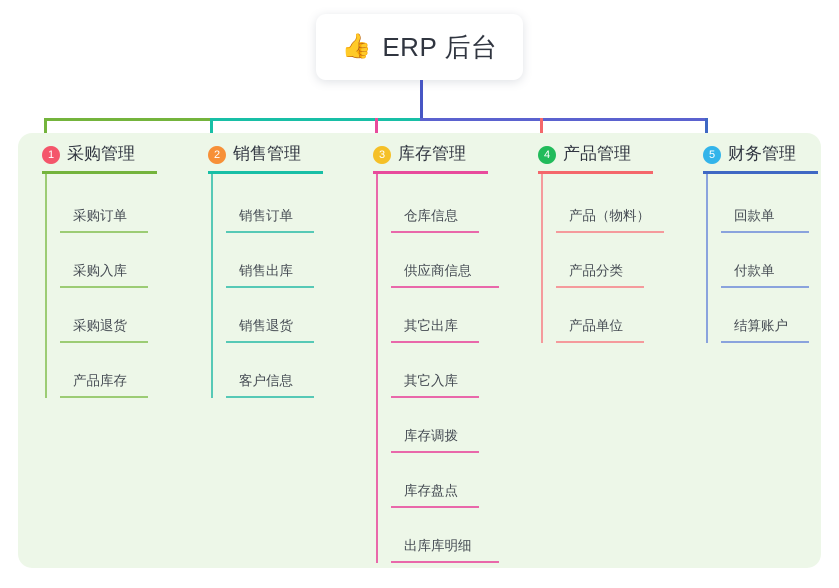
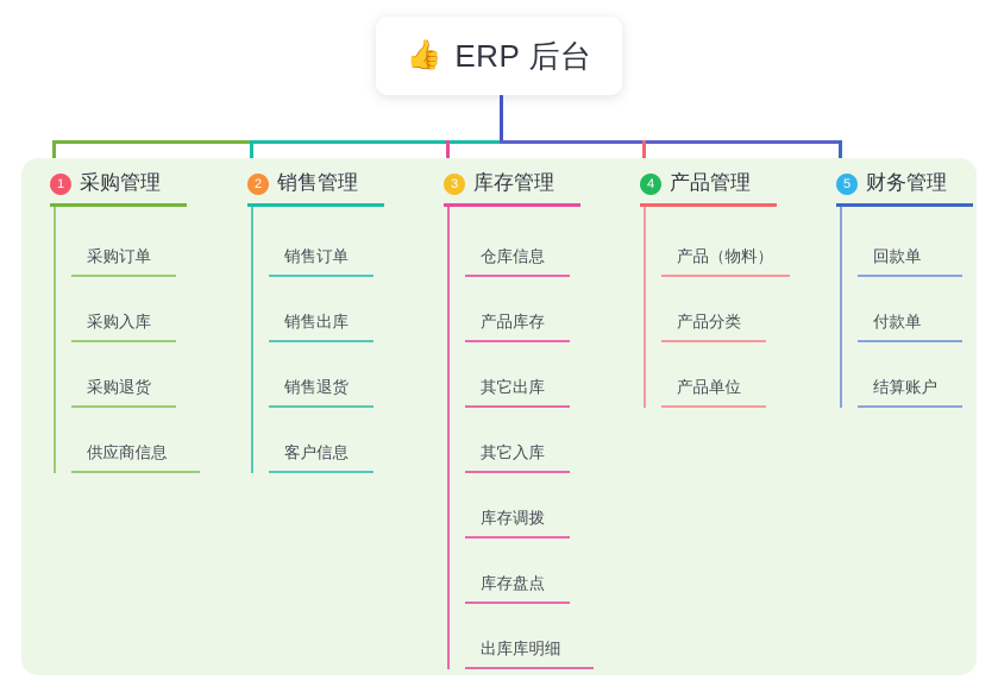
  👍
  ERP 后台
  1
  采购管理
  采购订单
  采购入库
  采购退货
- 产品库存
+ 供应商信息
  2
  销售管理
  销售订单
  销售出库
  销售退货
  客户信息
  3
  库存管理
  仓库信息
- 供应商信息
+ 产品库存
  其它出库
  其它入库
  库存调拨
  库存盘点
  出库库明细
  4
  产品管理
  产品（物料）
  产品分类
  产品单位
  5
  财务管理
  回款单
  付款单
  结算账户
